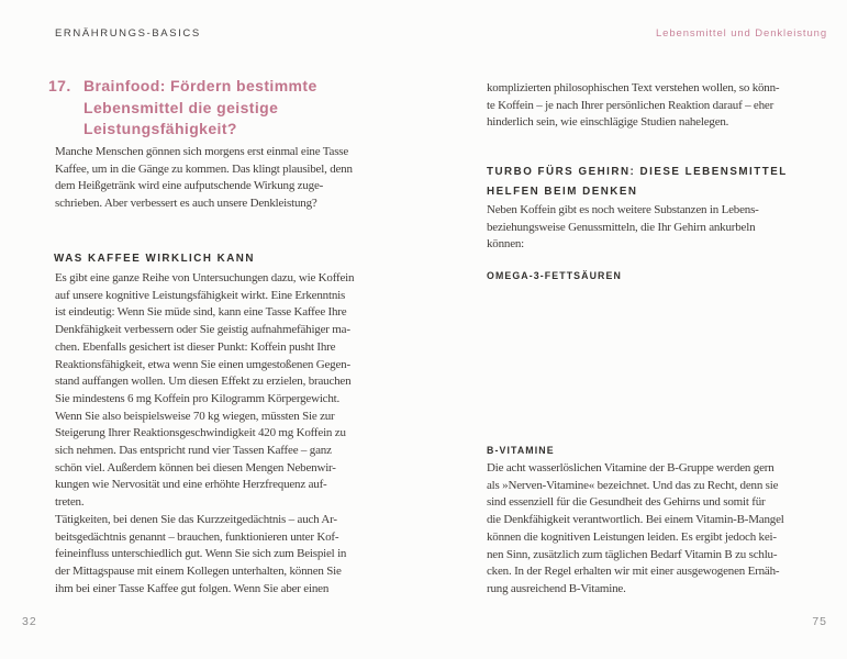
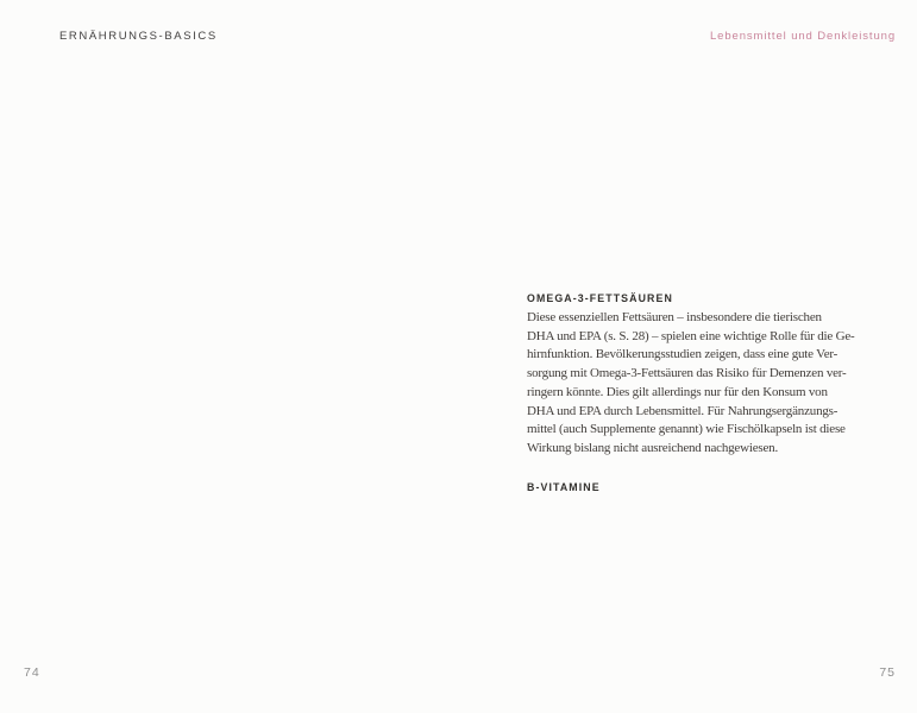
  ERNÄHRUNGS-BASICS
  Lebensmittel und Denkleistung
- 17.
- Brainfood: Fördern bestimmte
- Lebensmittel die geistige
- Leistungsfähigkeit?
- Manche Menschen gönnen sich morgens erst einmal eine Tasse
- Kaffee, um in die Gänge zu kommen. Das klingt plausibel, denn
- dem Heißgetränk wird eine aufputschende Wirkung zuge-
- schrieben. Aber verbessert es auch unsere Denkleistung?
- WAS KAFFEE WIRKLICH KANN
- Es gibt eine ganze Reihe von Untersuchungen dazu, wie Koffein
- auf unsere kognitive Leistungsfähigkeit wirkt. Eine Erkenntnis
- ist eindeutig: Wenn Sie müde sind, kann eine Tasse Kaffee Ihre
- Denkfähigkeit verbessern oder Sie geistig aufnahmefähiger ma-
- chen. Ebenfalls gesichert ist dieser Punkt: Koffein pusht Ihre
- Reaktionsfähigkeit, etwa wenn Sie einen umgestoßenen Gegen-
- stand auffangen wollen. Um diesen Effekt zu erzielen, brauchen
- Sie mindestens 6 mg Koffein pro Kilogramm Körpergewicht.
- Wenn Sie also beispielsweise 70 kg wiegen, müssten Sie zur
- Steigerung Ihrer Reaktionsgeschwindigkeit 420 mg Koffein zu
- sich nehmen. Das entspricht rund vier Tassen Kaffee – ganz
- schön viel. Außerdem können bei diesen Mengen Nebenwir-
- kungen wie Nervosität und eine erhöhte Herzfrequenz auf-
- treten.
- Tätigkeiten, bei denen Sie das Kurzzeitgedächtnis – auch Ar-
- beitsgedächtnis genannt – brauchen, funktionieren unter Kof-
- feineinfluss unterschiedlich gut. Wenn Sie sich zum Beispiel in
- der Mittagspause mit einem Kollegen unterhalten, können Sie
- ihm bei einer Tasse Kaffee gut folgen. Wenn Sie aber einen
- 32
+ 74
- komplizierten philosophischen Text verstehen wollen, so könn-
- te Koffein – je nach Ihrer persönlichen Reaktion darauf – eher
- hinderlich sein, wie einschlägige Studien nahelegen.
- TURBO FÜRS GEHIRN: DIESE LEBENSMITTEL
- HELFEN BEIM DENKEN
- Neben Koffein gibt es noch weitere Substanzen in Lebens-
- beziehungsweise Genussmitteln, die Ihr Gehirn ankurbeln
- können:
  OMEGA-3-FETTSÄUREN
+ Diese essenziellen Fettsäuren – insbesondere die tierischen
+ DHA und EPA (s. S. 28) – spielen eine wichtige Rolle für die Ge-
+ hirnfunktion. Bevölkerungsstudien zeigen, dass eine gute Ver-
+ sorgung mit Omega-3-Fettsäuren das Risiko für Demenzen ver-
+ ringern könnte. Dies gilt allerdings nur für den Konsum von
+ DHA und EPA durch Lebensmittel. Für Nahrungsergänzungs-
+ mittel (auch Supplemente genannt) wie Fischölkapseln ist diese
+ Wirkung bislang nicht ausreichend nachgewiesen.
  B-VITAMINE
- Die acht wasserlöslichen Vitamine der B-Gruppe werden gern
- als »Nerven-Vitamine« bezeichnet. Und das zu Recht, denn sie
- sind essenziell für die Gesundheit des Gehirns und somit für
- die Denkfähigkeit verantwortlich. Bei einem Vitamin-B-Mangel
- können die kognitiven Leistungen leiden. Es ergibt jedoch kei-
- nen Sinn, zusätzlich zum täglichen Bedarf Vitamin B zu schlu-
- cken. In der Regel erhalten wir mit einer ausgewogenen Ernäh-
- rung ausreichend B-Vitamine.
  75
